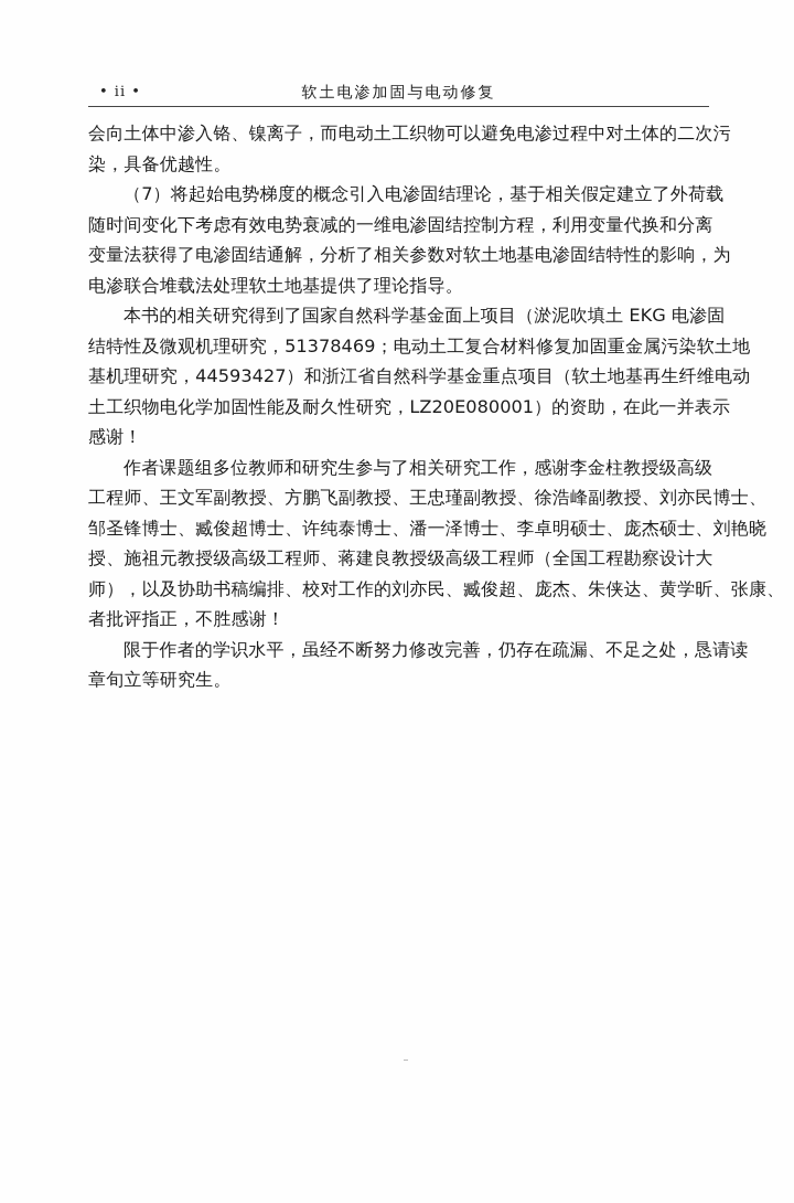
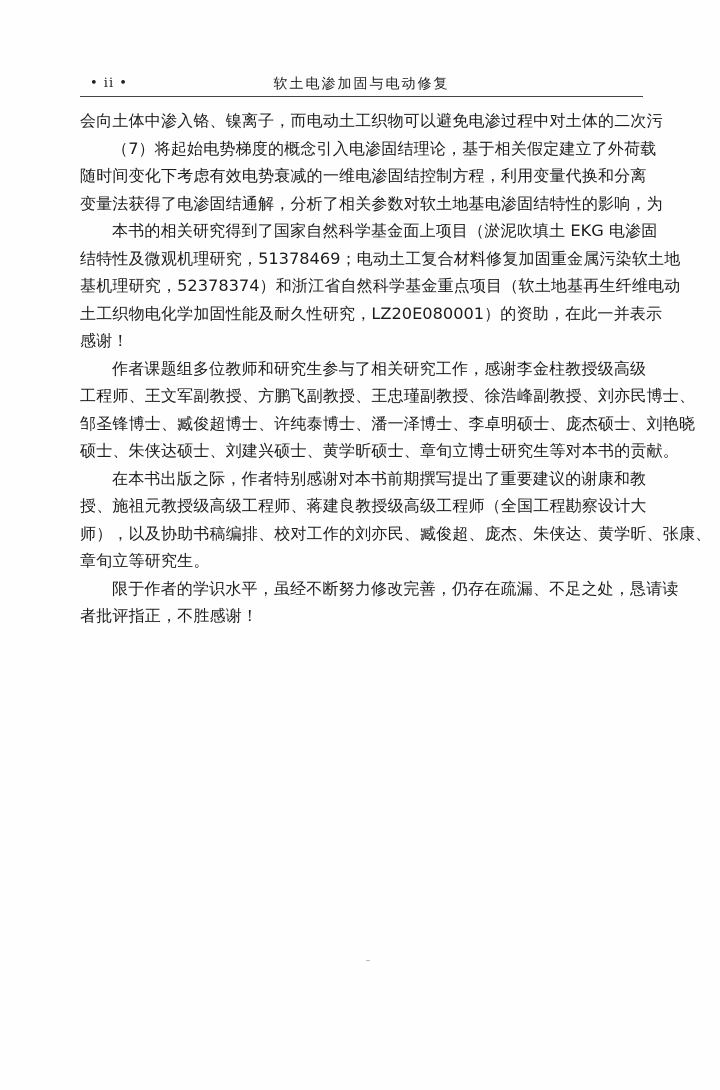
  • ii •
  软土电渗加固与电动修复
  会向土体中渗入铬、镍离子，而电动土工织物可以避免电渗过程中对土体的二次污
- 染，具备优越性。
  （7）将起始电势梯度的概念引入电渗固结理论，基于相关假定建立了外荷载
  随时间变化下考虑有效电势衰减的一维电渗固结控制方程，利用变量代换和分离
  变量法获得了电渗固结通解，分析了相关参数对软土地基电渗固结特性的影响，为
- 电渗联合堆载法处理软土地基提供了理论指导。
  本书的相关研究得到了国家自然科学基金面上项目（淤泥吹填土 EKG 电渗固
  结特性及微观机理研究，51378469；电动土工复合材料修复加固重金属污染软土地
- 基机理研究，44593427）和浙江省自然科学基金重点项目（软土地基再生纤维电动
+ 基机理研究，52378374）和浙江省自然科学基金重点项目（软土地基再生纤维电动
  土工织物电化学加固性能及耐久性研究，LZ20E080001）的资助，在此一并表示
  感谢！
  作者课题组多位教师和研究生参与了相关研究工作，感谢李金柱教授级高级
  工程师、王文军副教授、方鹏飞副教授、王忠瑾副教授、徐浩峰副教授、刘亦民博士、
  邹圣锋博士、臧俊超博士、许纯泰博士、潘一泽博士、李卓明硕士、庞杰硕士、刘艳晓
+ 硕士、朱侠达硕士、刘建兴硕士、黄学昕硕士、章旬立博士研究生等对本书的贡献。
+ 在本书出版之际，作者特别感谢对本书前期撰写提出了重要建议的谢康和教
  授、施祖元教授级高级工程师、蒋建良教授级高级工程师（全国工程勘察设计大
  师），以及协助书稿编排、校对工作的刘亦民、臧俊超、庞杰、朱侠达、黄学昕、张康、
- 者批评指正，不胜感谢！
+ 章旬立等研究生。
  限于作者的学识水平，虽经不断努力修改完善，仍存在疏漏、不足之处，恳请读
- 章旬立等研究生。
+ 者批评指正，不胜感谢！
